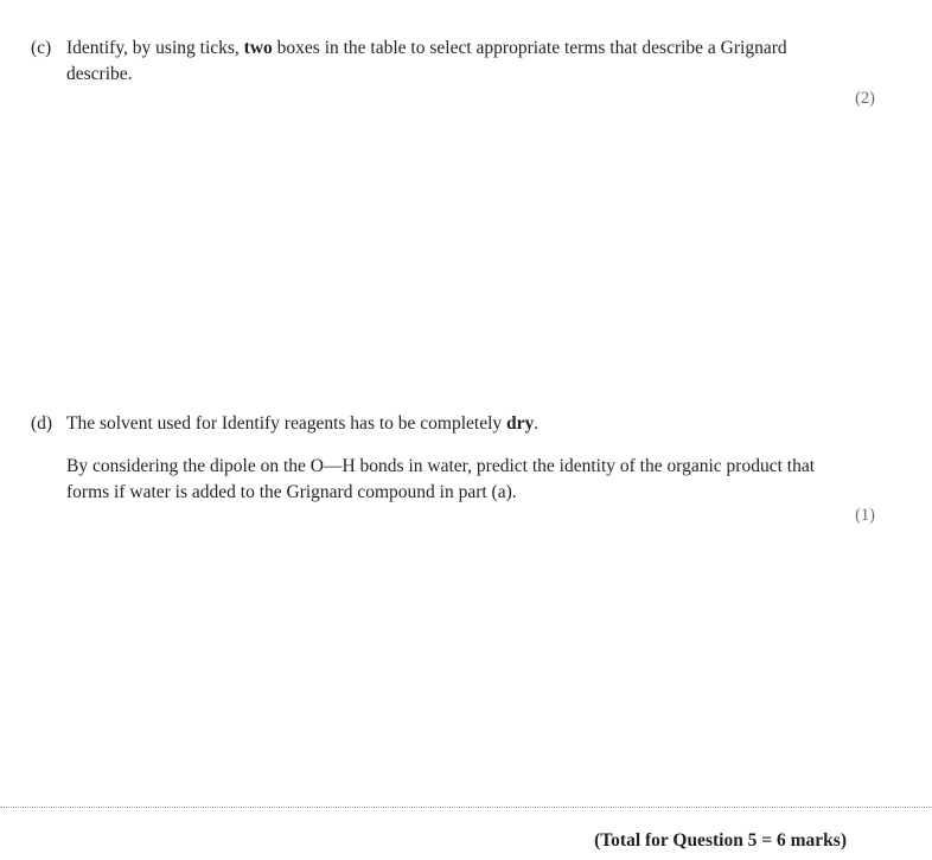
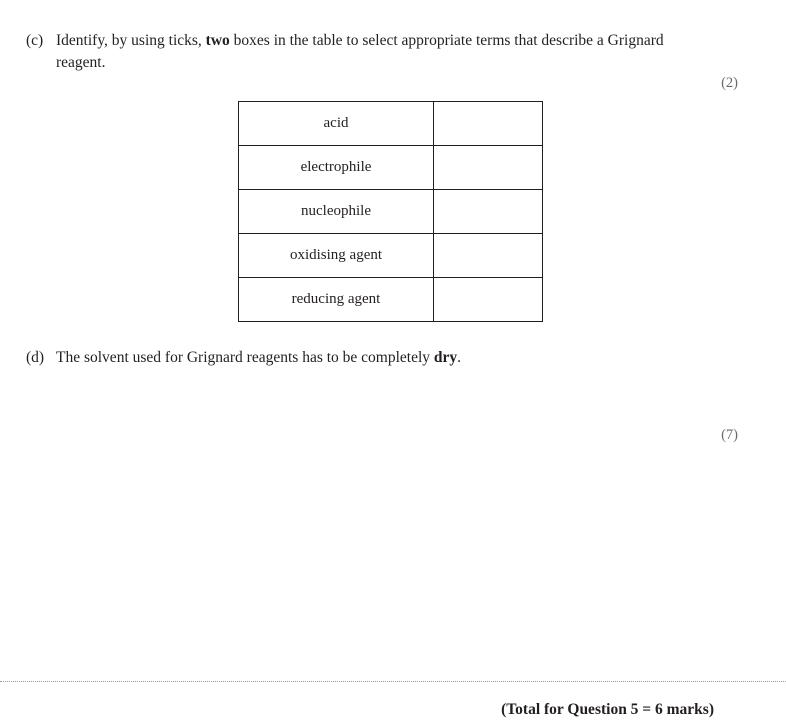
  (c)
- Identify, by using ticks, two boxes in the table to select appropriate terms that describe a Grignard describe.
+ Identify, by using ticks, two boxes in the table to select appropriate terms that describe a Grignard reagent.
  (2)
+ acid
+ electrophile
+ nucleophile
+ oxidising agent
+ reducing agent
  (d)
- The solvent used for Identify reagents has to be completely dry.
+ The solvent used for Grignard reagents has to be completely dry.
- By considering the dipole on the O—H bonds in water, predict the identity of the organic product that forms if water is added to the Grignard compound in part (a).
- (1)
+ (7)
  (Total for Question 5 = 6 marks)
